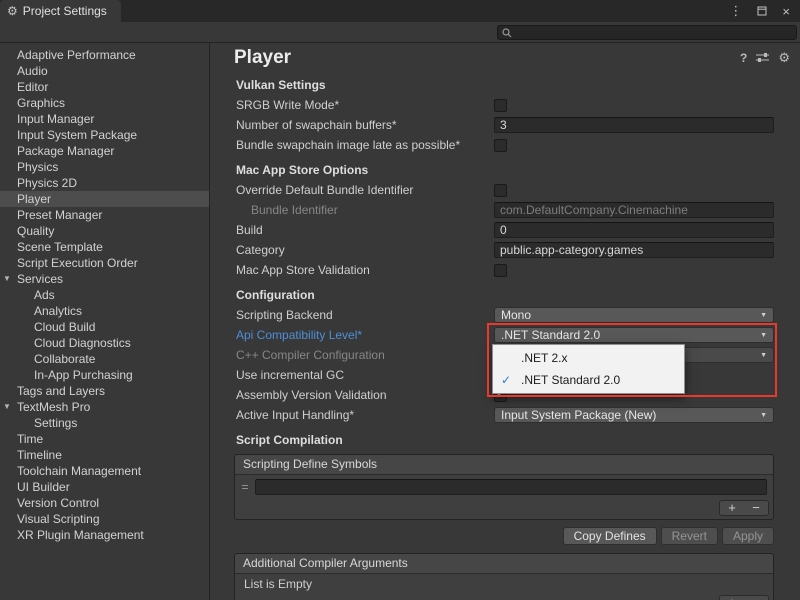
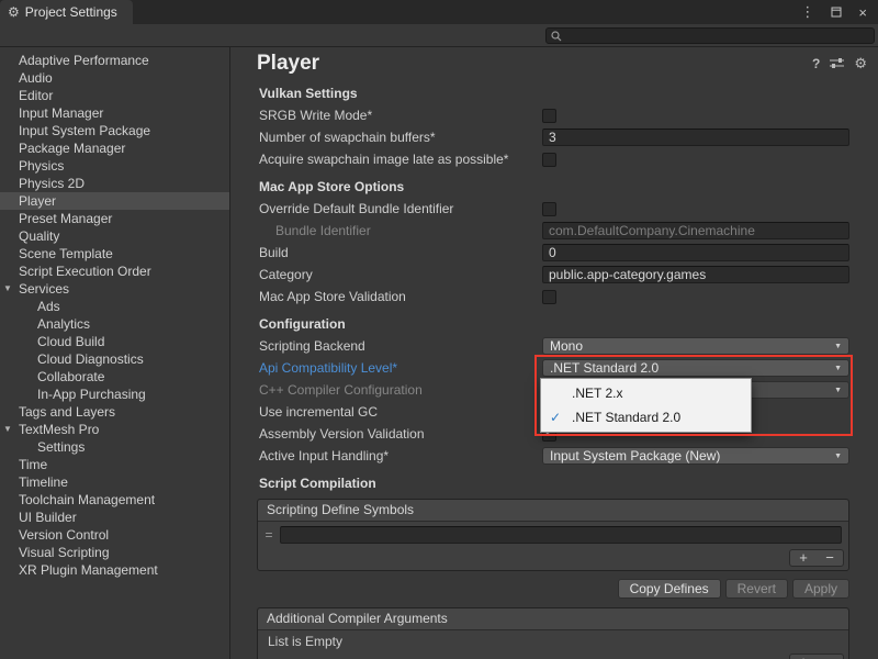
  ⚙
  Project Settings
  ⋮
  ×
  Adaptive Performance
  Audio
  Editor
- Graphics
  Input Manager
  Input System Package
  Package Manager
  Physics
  Physics 2D
  Player
  Preset Manager
  Quality
  Scene Template
  Script Execution Order
  ▼
  Services
  Ads
  Analytics
  Cloud Build
  Cloud Diagnostics
  Collaborate
  In-App Purchasing
  Tags and Layers
  ▼
  TextMesh Pro
  Settings
  Time
  Timeline
  Toolchain Management
  UI Builder
  Version Control
  Visual Scripting
  XR Plugin Management
  Player
  ?
  ⚙
  Vulkan Settings
  SRGB Write Mode*
  Number of swapchain buffers*
  3
- Bundle swapchain image late as possible*
+ Acquire swapchain image late as possible*
  Mac App Store Options
  Override Default Bundle Identifier
  Bundle Identifier
  com.DefaultCompany.Cinemachine
  Build
  0
  Category
  public.app-category.games
  Mac App Store Validation
  Configuration
  Scripting Backend
  Mono
  Api Compatibility Level*
  .NET Standard 2.0
  C++ Compiler Configuration
  Use incremental GC
  Assembly Version Validation
  Active Input Handling*
  Input System Package (New)
  .NET 2.x
  ✓
  .NET Standard 2.0
  Script Compilation
  Scripting Define Symbols
  =
  +
  −
  Copy Defines
  Revert
  Apply
  Additional Compiler Arguments
  List is Empty
